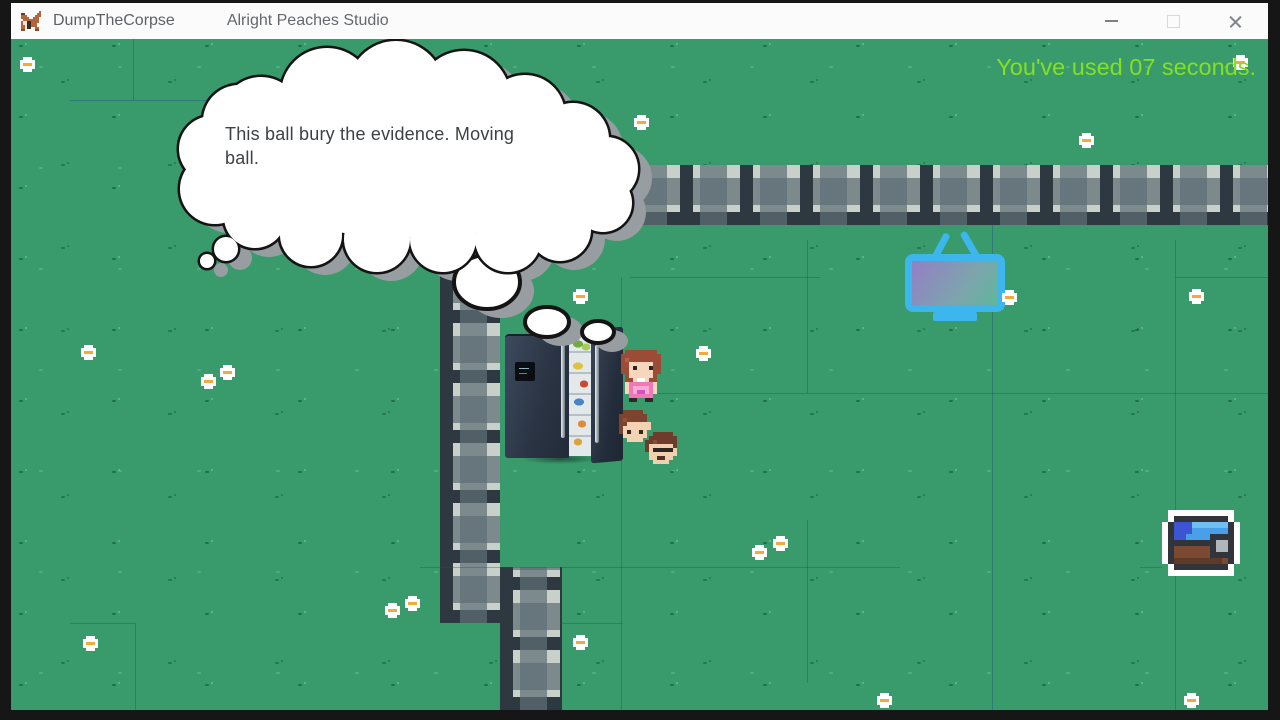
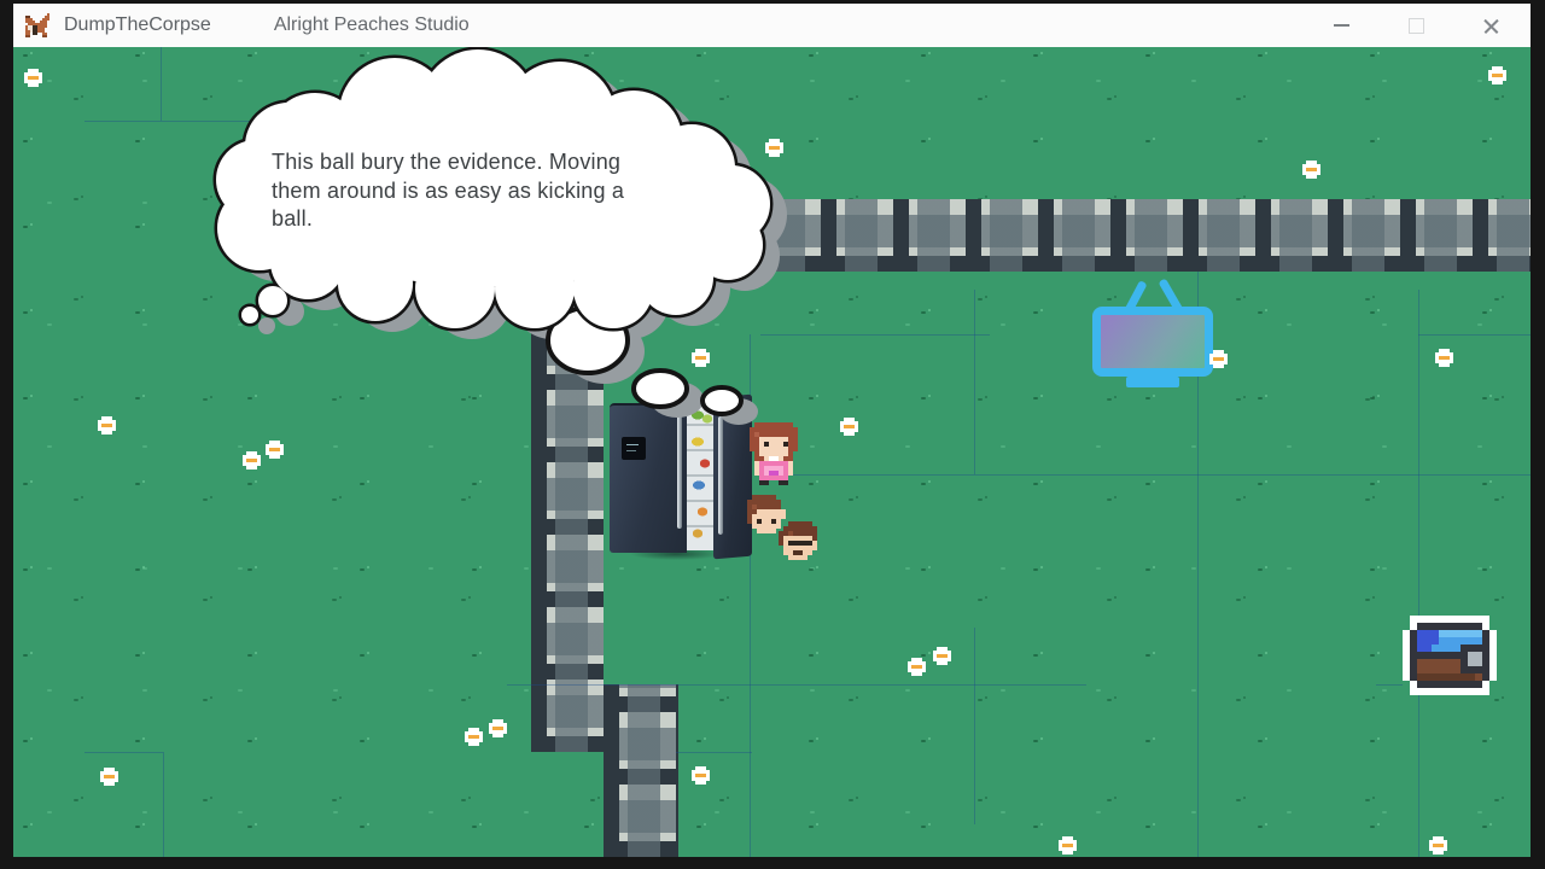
  DumpTheCorpse
  Alright Peaches Studio
  This ball bury the evidence. Moving
+ them around is as easy as kicking a
  ball.
- You've used 07 seconds.
